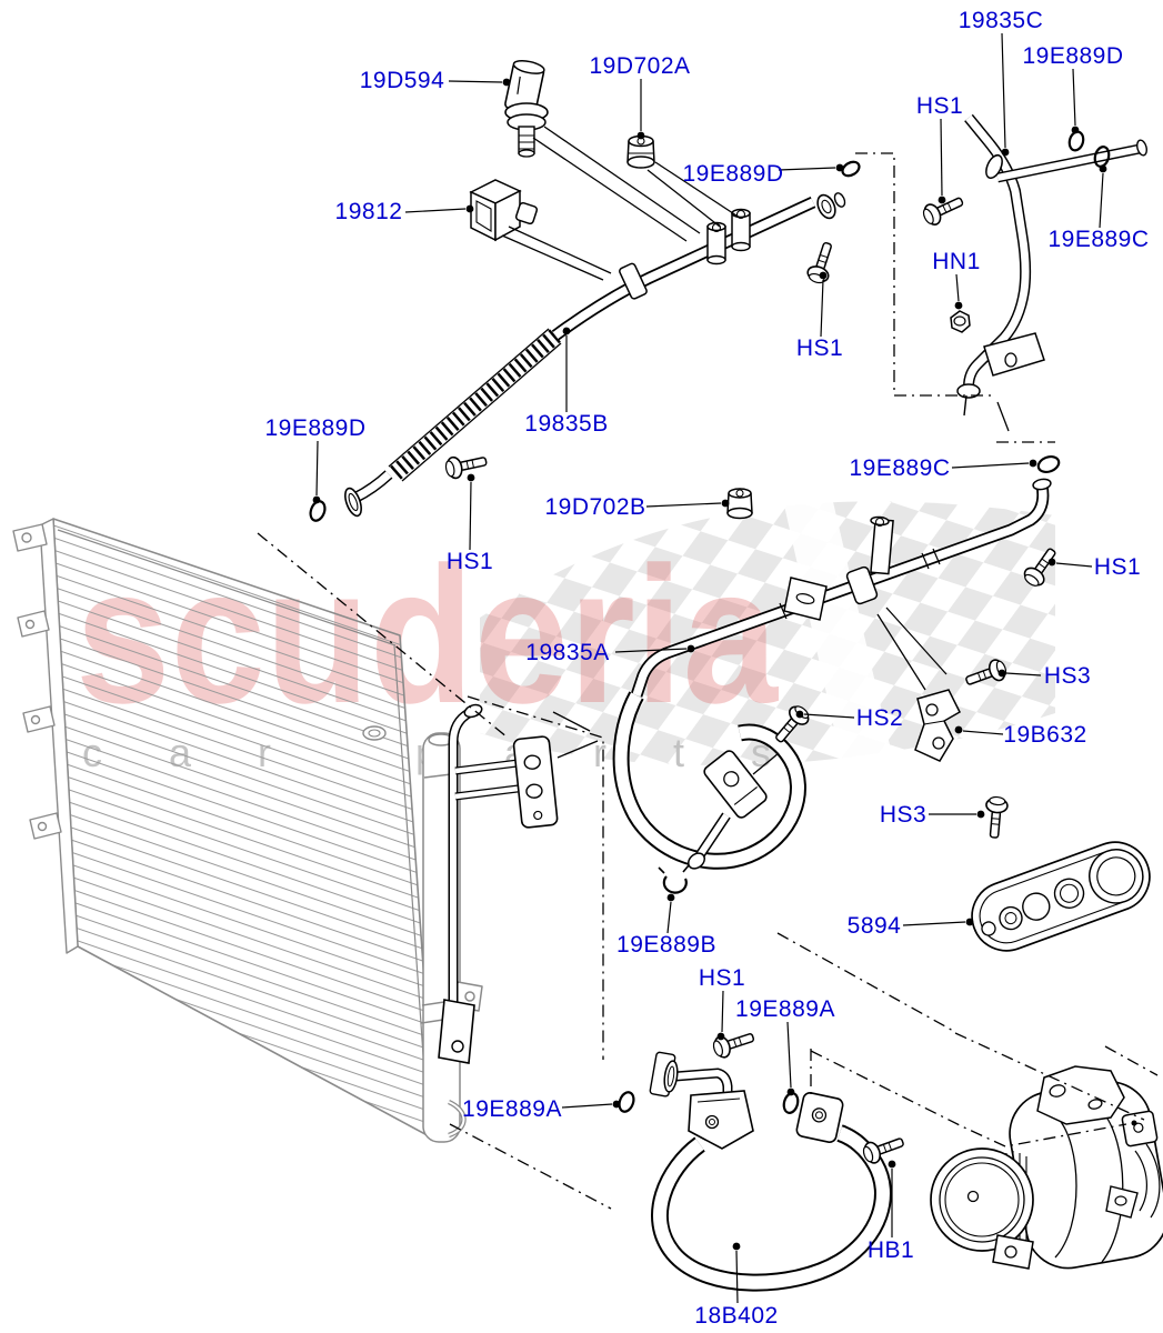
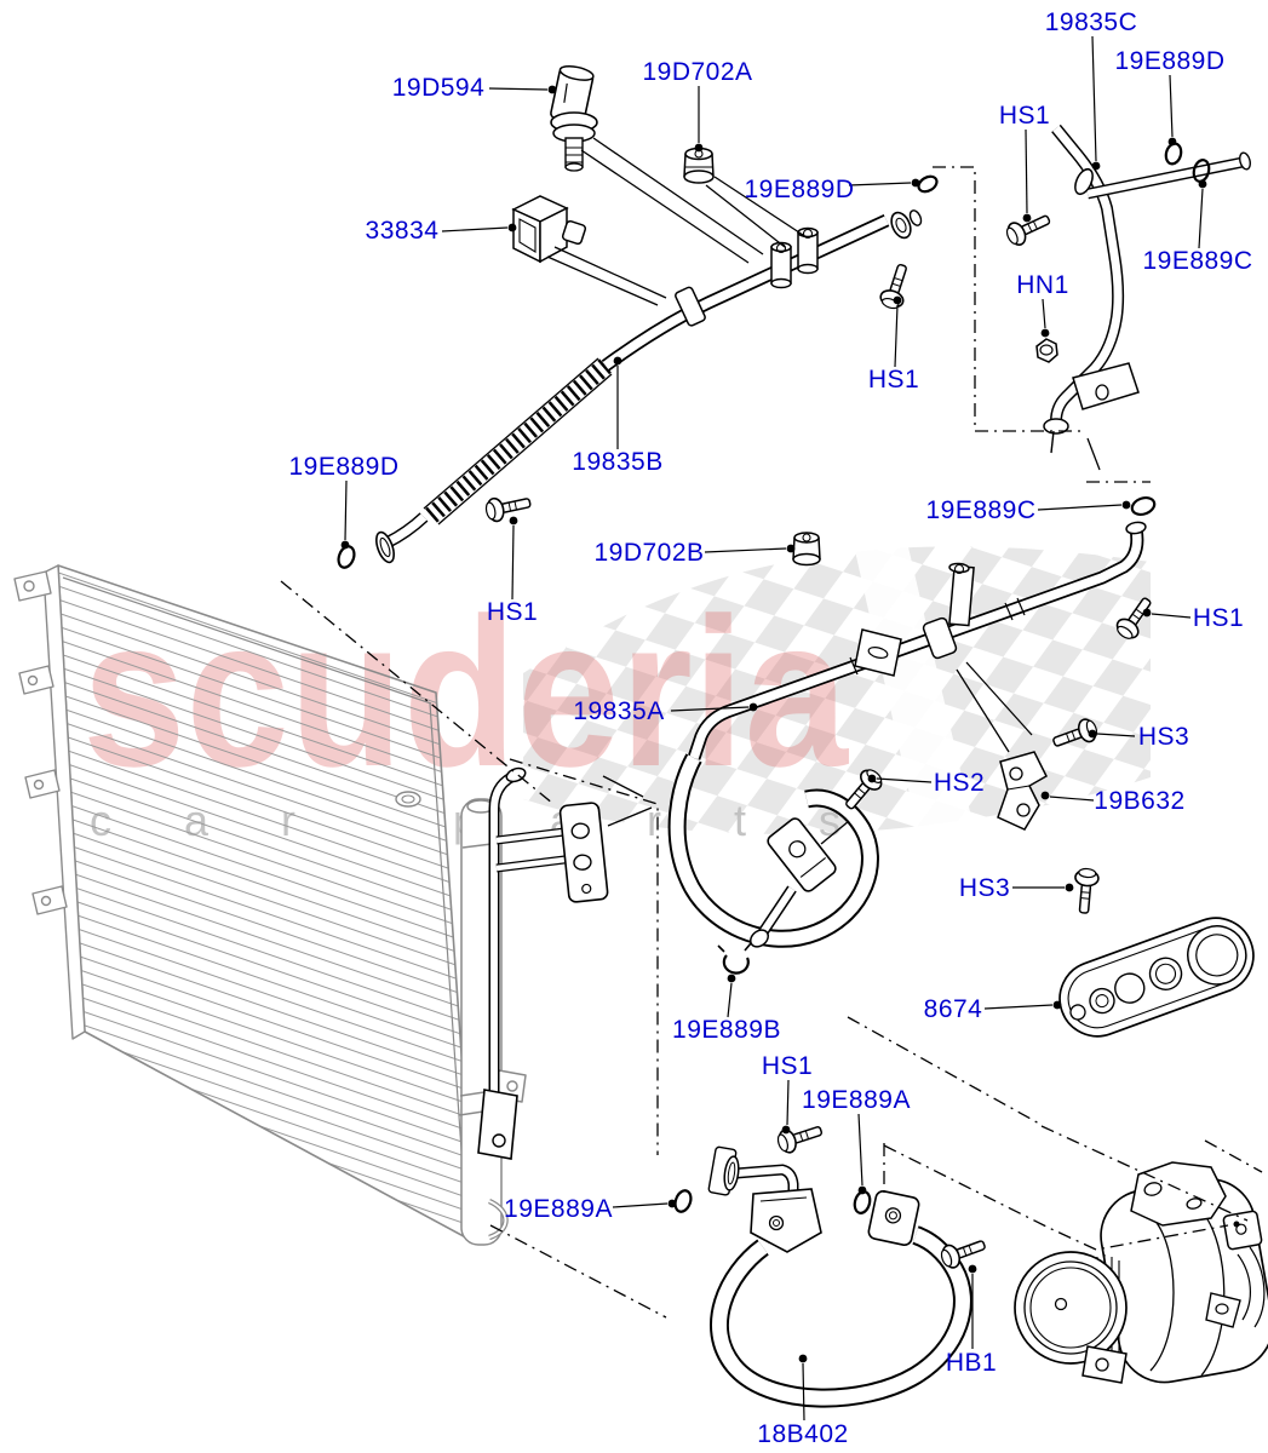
  19D594
  19D702A
  19835C
  19E889D
  HS1
- 19812
+ 33834
  19E889D
  19E889C
  HN1
  HS1
  19835B
  19E889D
  HS1
  19D702B
  19E889C
  HS1
  19835A
  HS2
  HS3
  19B632
  HS3
- 5894
+ 8674
  19E889B
  HS1
  19E889A
  19E889A
  HB1
  18B402
